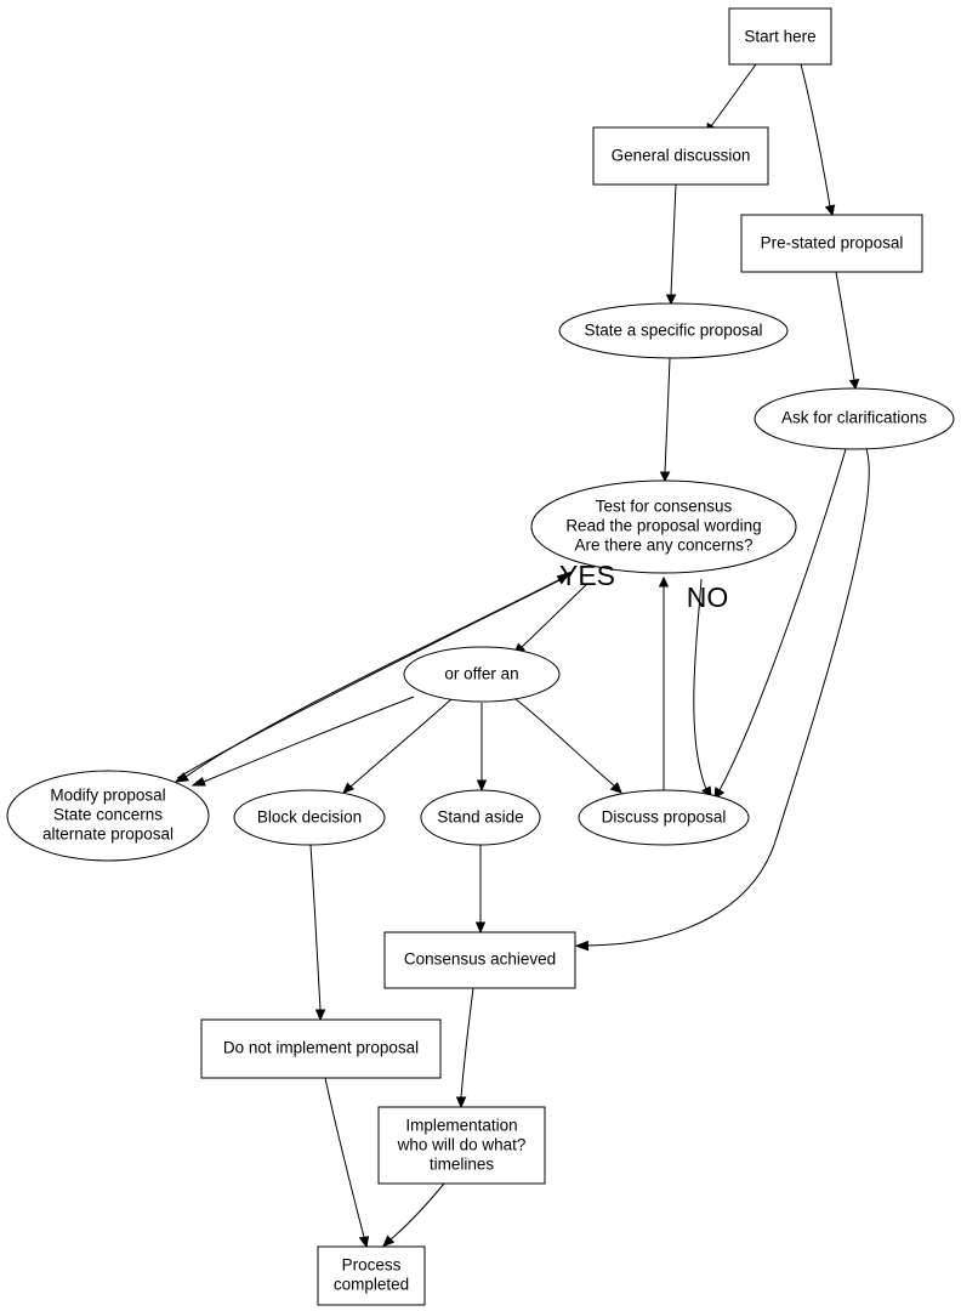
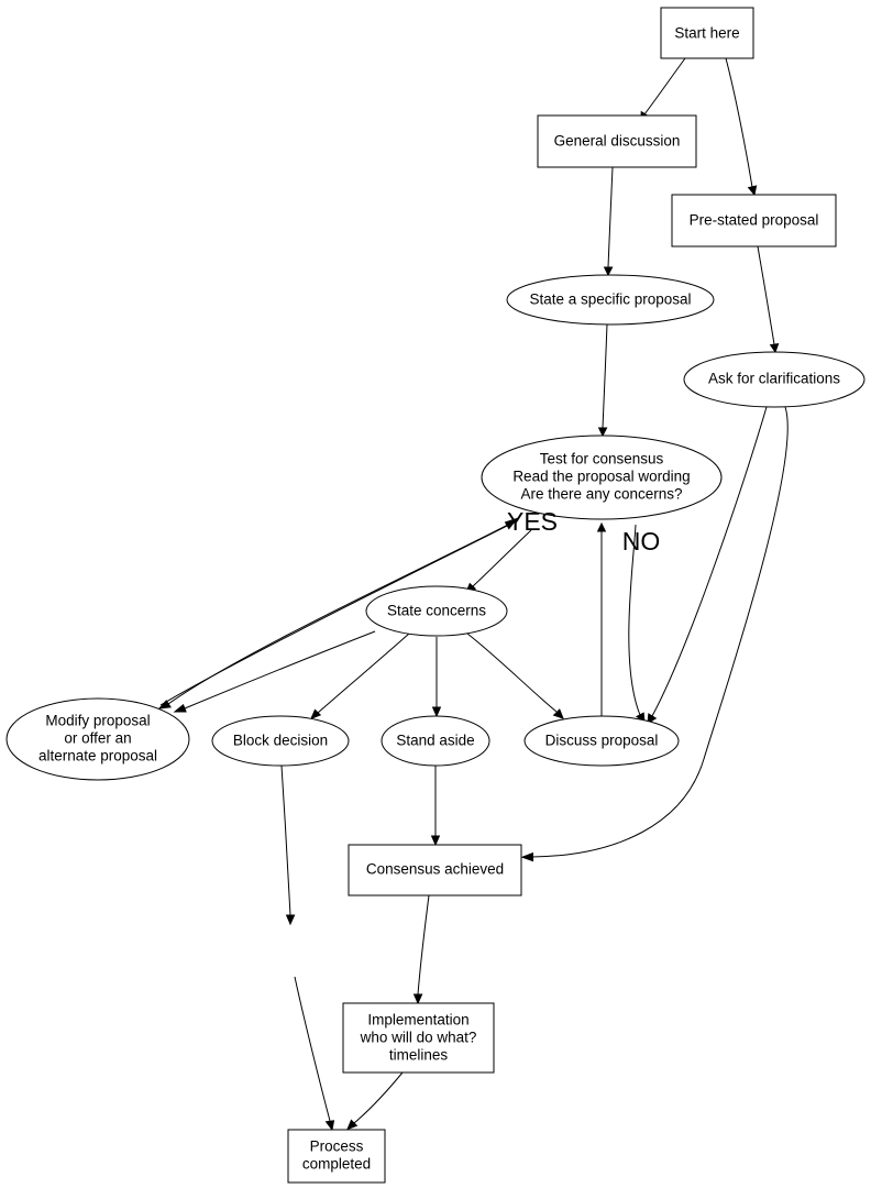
  Start here
  General discussion
  Pre-stated proposal
  State a specific proposal
  Ask for clarifications
  Test for consensus
  Read the proposal wording
  Are there any concerns?
- or offer an
+ State concerns
  Modify proposal
- State concerns
+ or offer an
  alternate proposal
  Block decision
  Stand aside
  Discuss proposal
  Consensus achieved
- Do not implement proposal
  Implementation
  who will do what?
  timelines
  Process
  completed
  YES
  NO
